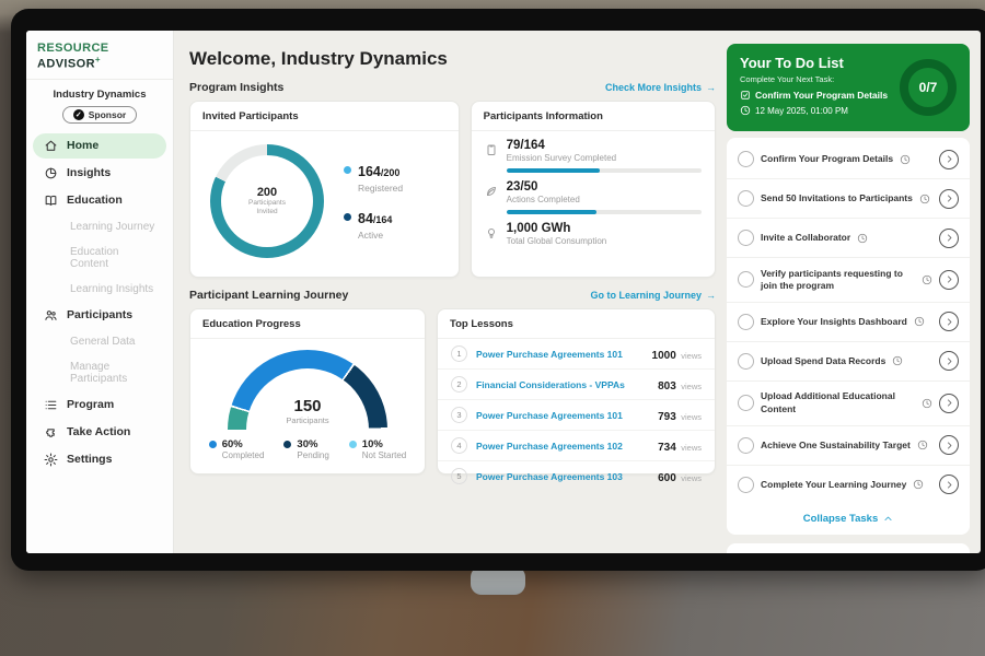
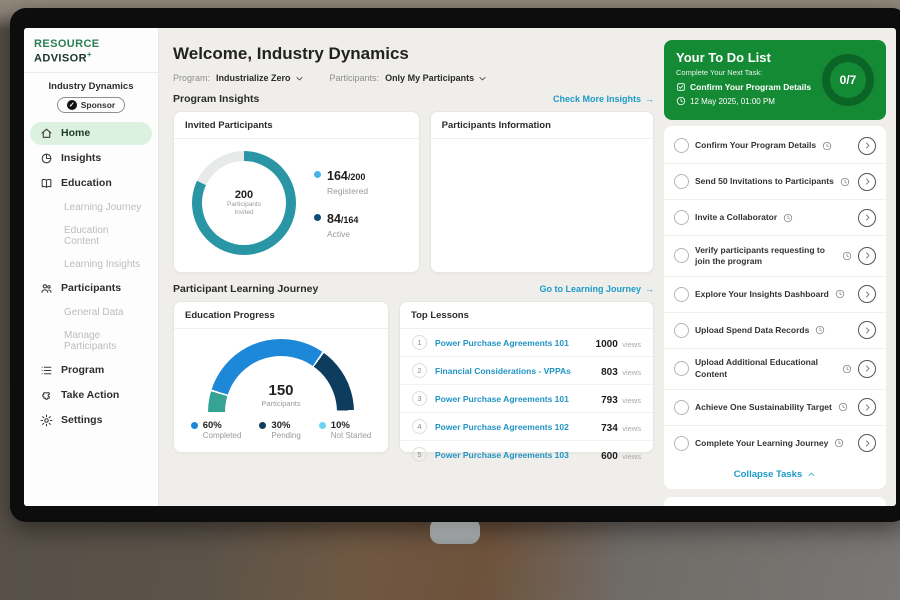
  RESOURCE ADVISOR+
  Industry Dynamics
  Sponsor
  Home
  Insights
  Education
  Learning Journey
  Education Content
  Learning Insights
  Participants
  General Data
  Manage Participants
  Program
  Take Action
  Settings
  Welcome, Industry Dynamics
+ Program:
+ Industrialize Zero
+ Participants:
+ Only My Participants
  Program Insights
  Check More Insights
  →
  Invited Participants
  200
  164/200
  Registered
  84/164
  Active
  Participants Information
- 79/164
- Emission Survey Completed
- 23/50
- Actions Completed
- 1,000 GWh
- Total Global Consumption
  Participant Learning Journey
  Go to Learning Journey
  →
  Education Progress
  150
  Participants
  60%
  Completed
  30%
  Pending
  10%
  Not Started
  Top Lessons
  1
  Power Purchase Agreements 101
  1000 views
  2
  Financial Considerations - VPPAs
  803 views
  3
  Power Purchase Agreements 101
  793 views
  4
  Power Purchase Agreements 102
  734 views
  5
  Power Purchase Agreements 103
  600 views
  Your To Do List
  Complete Your Next Task:
  Confirm Your Program Details
  12 May 2025, 01:00 PM
  0/7
  Confirm Your Program Details
  Send 50 Invitations to Participants
  Invite a Collaborator
  Verify participants requesting to join the program
  Explore Your Insights Dashboard
  Upload Spend Data Records
  Upload Additional Educational Content
  Achieve One Sustainability Target
  Complete Your Learning Journey
  Collapse Tasks
